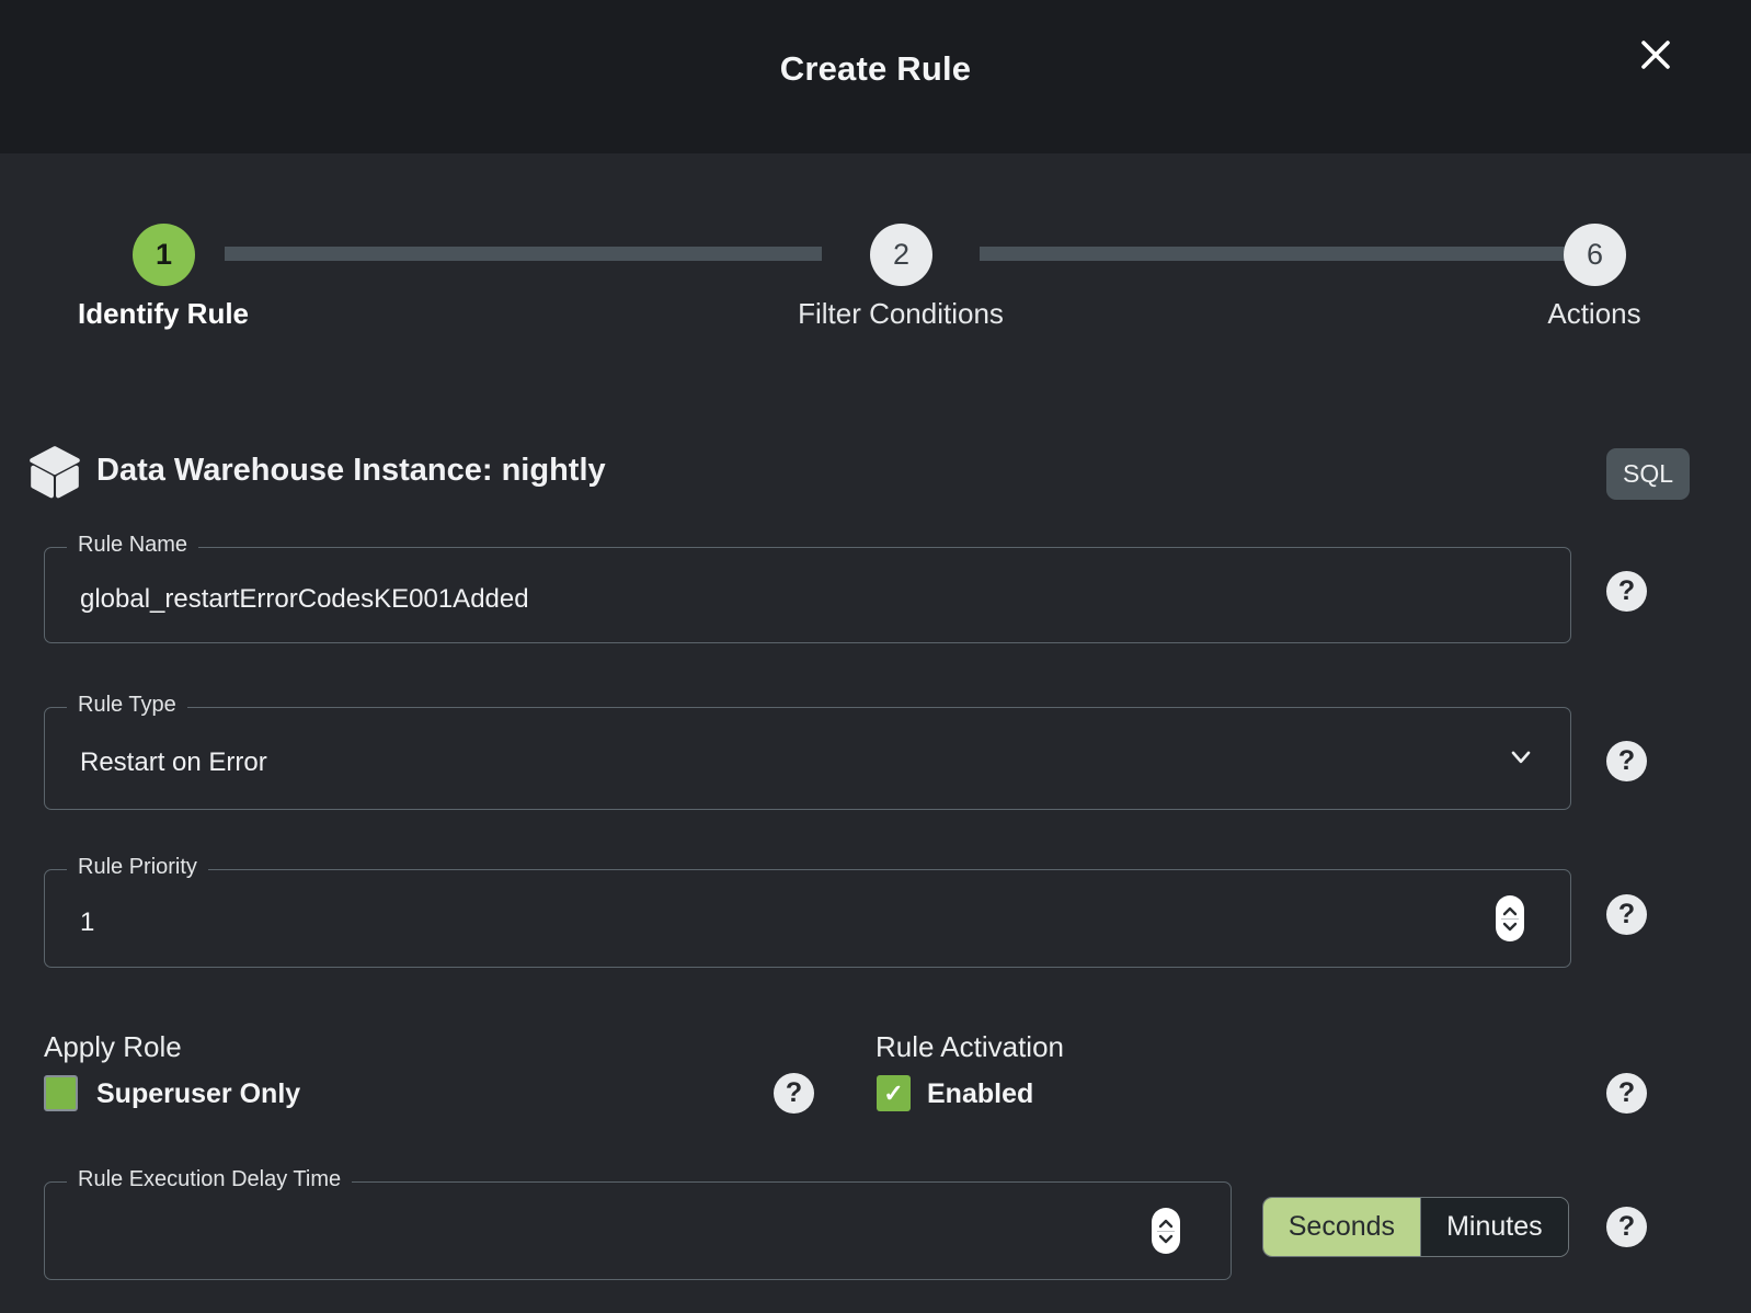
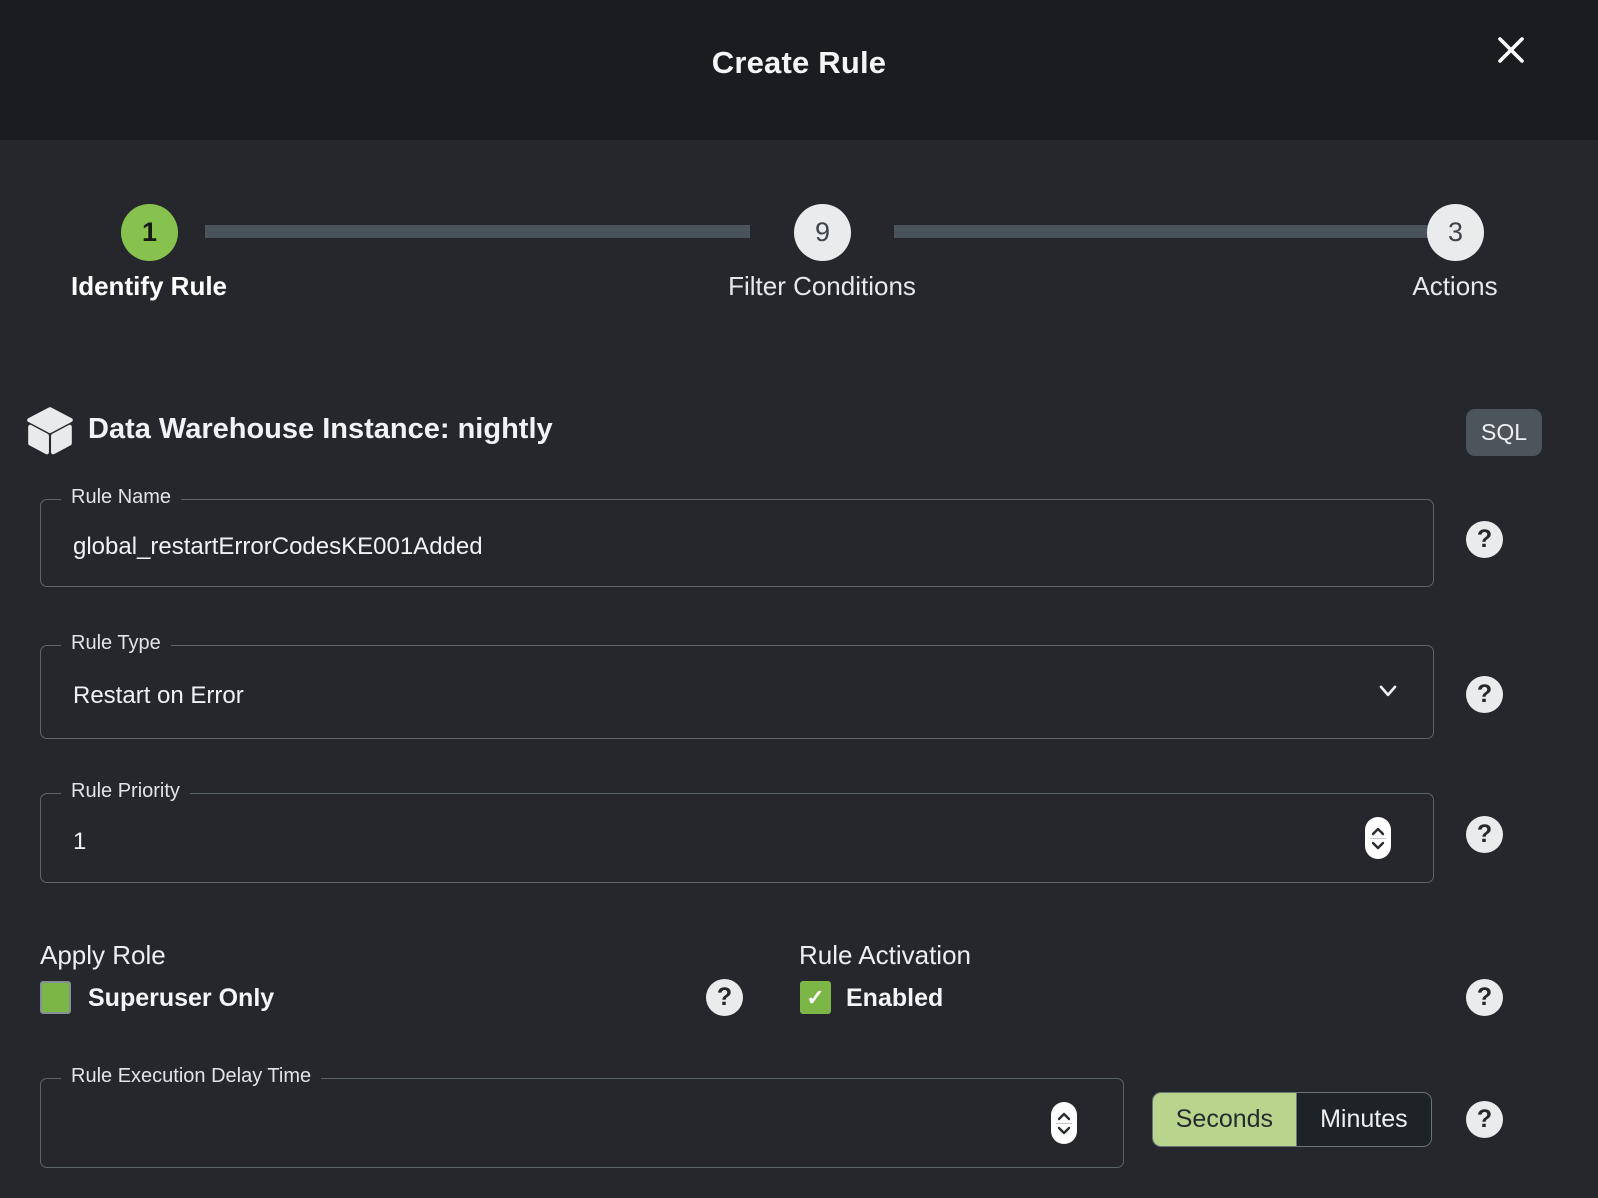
  Create Rule
  1
  Identify Rule
- 2
+ 9
  Filter Conditions
- 6
+ 3
  Actions
  Data Warehouse Instance: nightly
  SQL
  Rule Name
  global_restartErrorCodesKE001Added
  ?
  Rule Type
  Restart on Error
  ?
  Rule Priority
  1
  ?
  Apply Role
  Superuser Only
  ?
  Rule Activation
  ✓
  Enabled
  ?
  Rule Execution Delay Time
  Seconds
  Minutes
  ?
